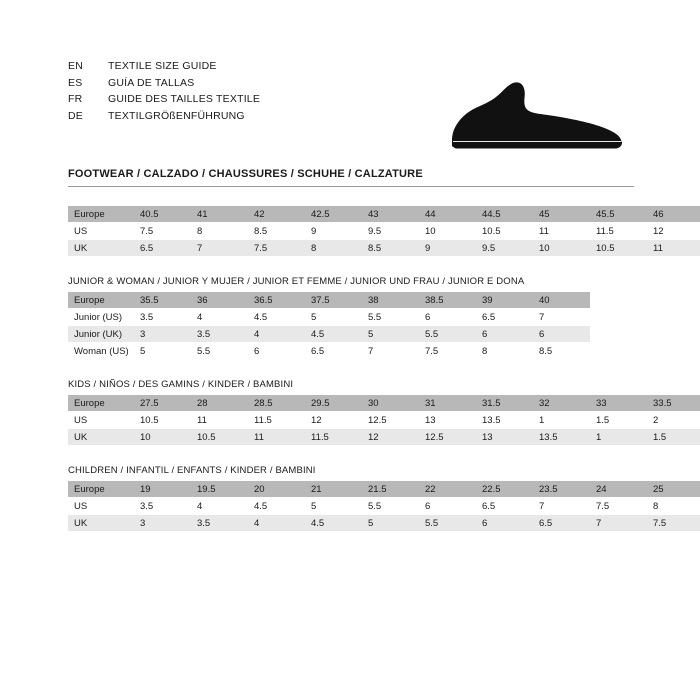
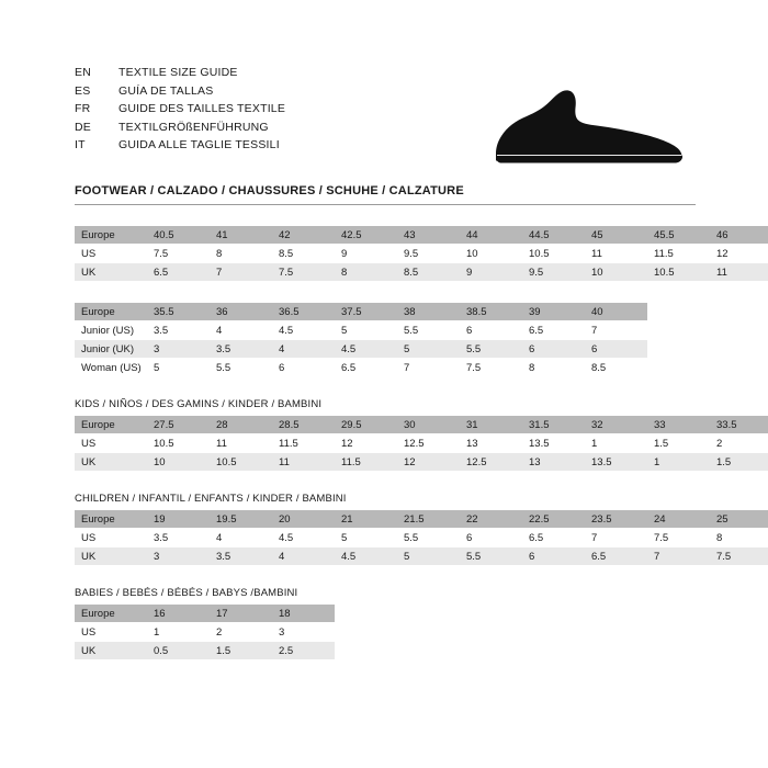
  EN	TEXTILE SIZE GUIDE
  ES	GUÍA DE TALLAS
  FR	GUIDE DES TAILLES TEXTILE
  DE	TEXTILGRÖßENFÜHRUNG
+ IT	GUIDA ALLE TAGLIE TESSILI
  FOOTWEAR / CALZADO / CHAUSSURES / SCHUHE / CALZATURE
  Europe	40.5	41	42	42.5	43	44	44.5	45	45.5	46
  US	7.5	8	8.5	9	9.5	10	10.5	11	11.5	12
  UK	6.5	7	7.5	8	8.5	9	9.5	10	10.5	11
- JUNIOR & WOMAN / JUNIOR Y MUJER / JUNIOR ET FEMME / JUNIOR UND FRAU / JUNIOR E DONA
  Europe	35.5	36	36.5	37.5	38	38.5	39	40
  Junior (US)	3.5	4	4.5	5	5.5	6	6.5	7
  Junior (UK)	3	3.5	4	4.5	5	5.5	6	6
  Woman (US)	5	5.5	6	6.5	7	7.5	8	8.5
  KIDS / NIÑOS / DES GAMINS / KINDER / BAMBINI
  Europe	27.5	28	28.5	29.5	30	31	31.5	32	33	33.5
  US	10.5	11	11.5	12	12.5	13	13.5	1	1.5	2
  UK	10	10.5	11	11.5	12	12.5	13	13.5	1	1.5
  CHILDREN / INFANTIL / ENFANTS / KINDER / BAMBINI
  Europe	19	19.5	20	21	21.5	22	22.5	23.5	24	25
  US	3.5	4	4.5	5	5.5	6	6.5	7	7.5	8
  UK	3	3.5	4	4.5	5	5.5	6	6.5	7	7.5
+ BABIES / BEBÉS / BÉBÉS / BABYS /BAMBINI
+ Europe	16	17	18
+ US	1	2	3
+ UK	0.5	1.5	2.5
